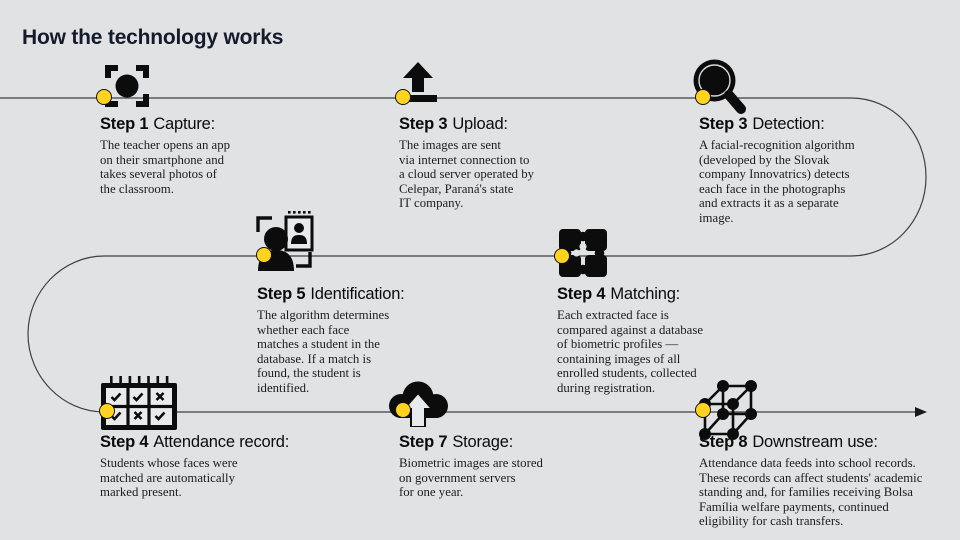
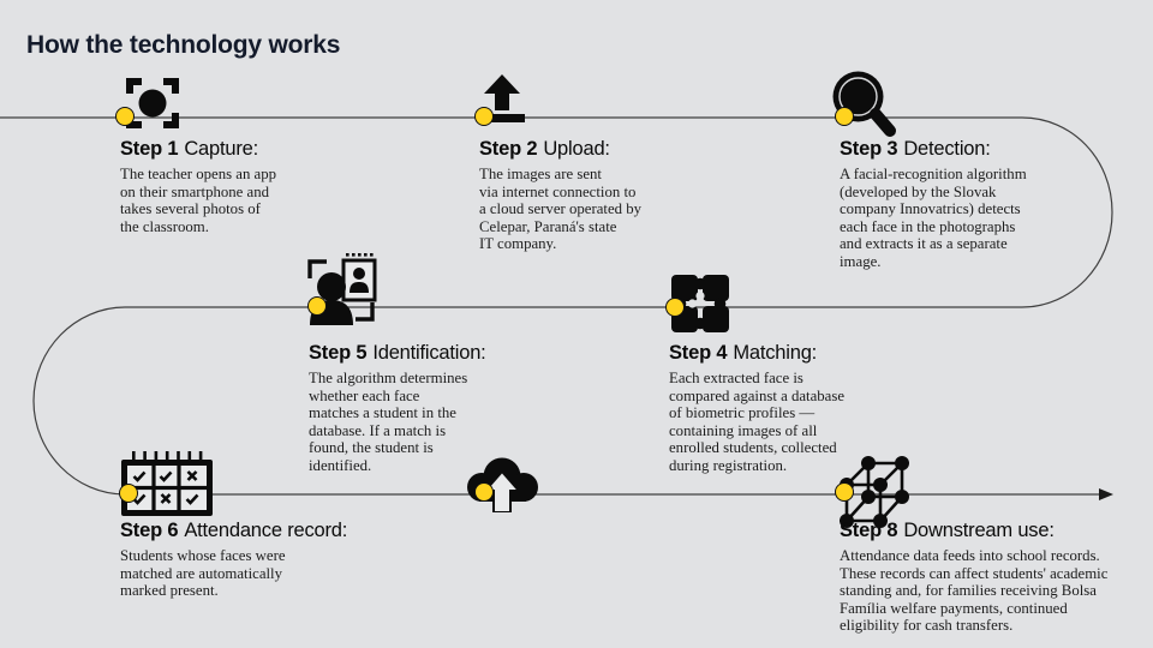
  How the technology works
  Step 1 Capture:
  The teacher opens an app
  on their smartphone and
  takes several photos of
  the classroom.
- Step 3 Upload:
+ Step 2 Upload:
  The images are sent
  via internet connection to
  a cloud server operated by
  Celepar, Paraná's state
  IT company.
  Step 3 Detection:
  A facial-recognition algorithm
  (developed by the Slovak
  company Innovatrics) detects
  each face in the photographs
  and extracts it as a separate
  image.
  Step 5 Identification:
  The algorithm determines
  whether each face
  matches a student in the
  database. If a match is
  found, the student is
  identified.
  Step 4 Matching:
  Each extracted face is
  compared against a database
  of biometric profiles —
  containing images of all
  enrolled students, collected
  during registration.
- Step 4 Attendance record:
+ Step 6 Attendance record:
  Students whose faces were
  matched are automatically
  marked present.
- Step 7 Storage:
- Biometric images are stored
- on government servers
- for one year.
  Step 8 Downstream use:
  Attendance data feeds into school records.
  These records can affect students' academic
  standing and, for families receiving Bolsa
  Família welfare payments, continued
  eligibility for cash transfers.
